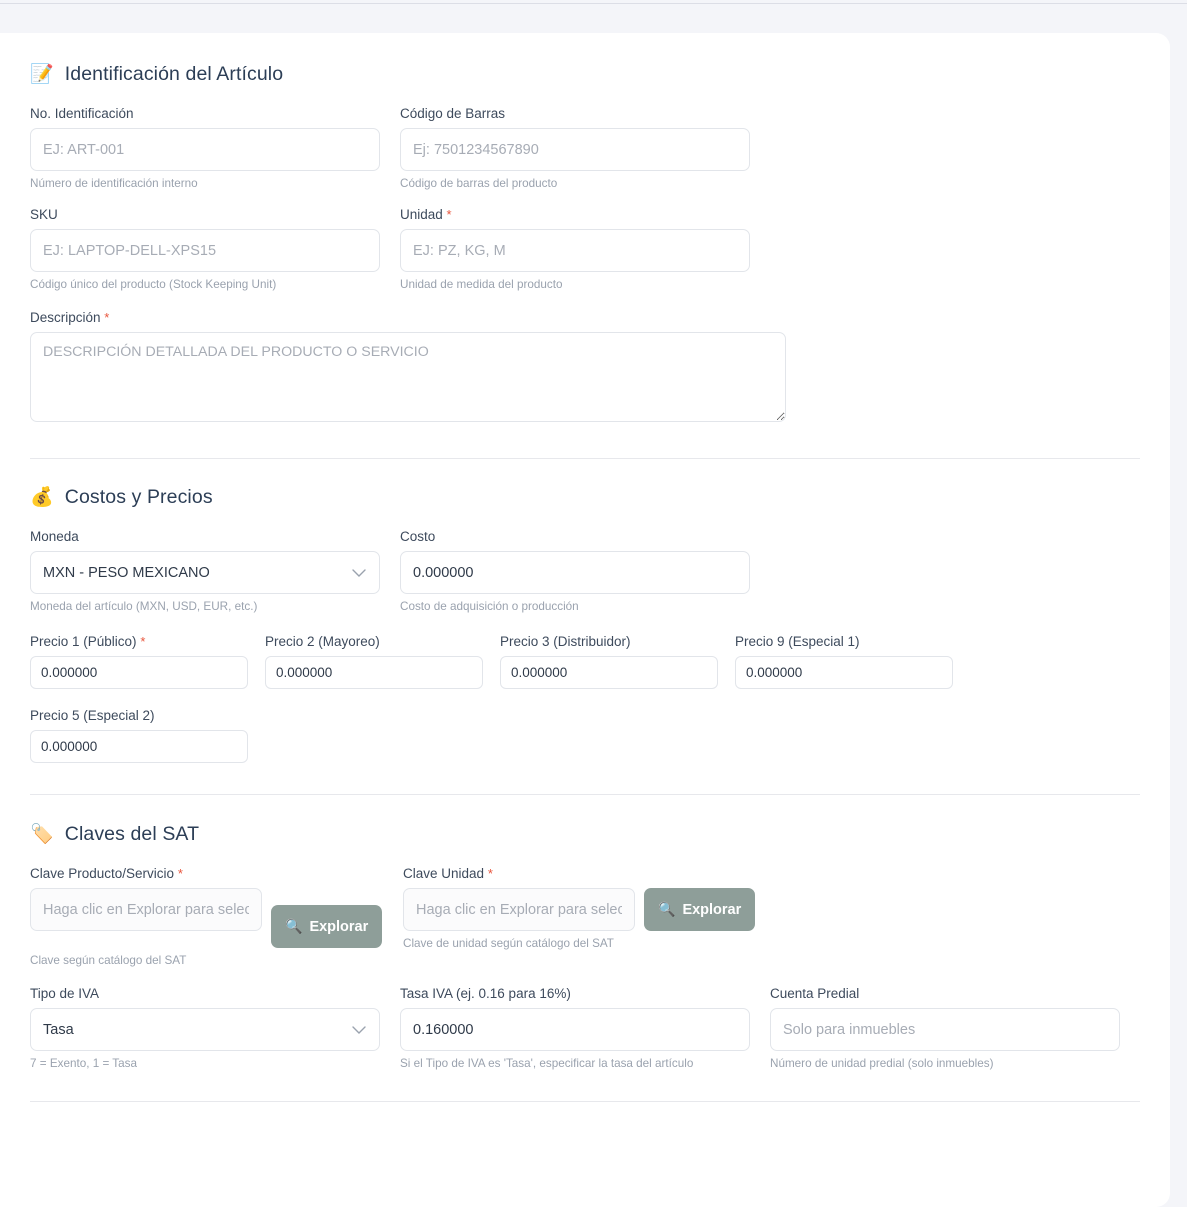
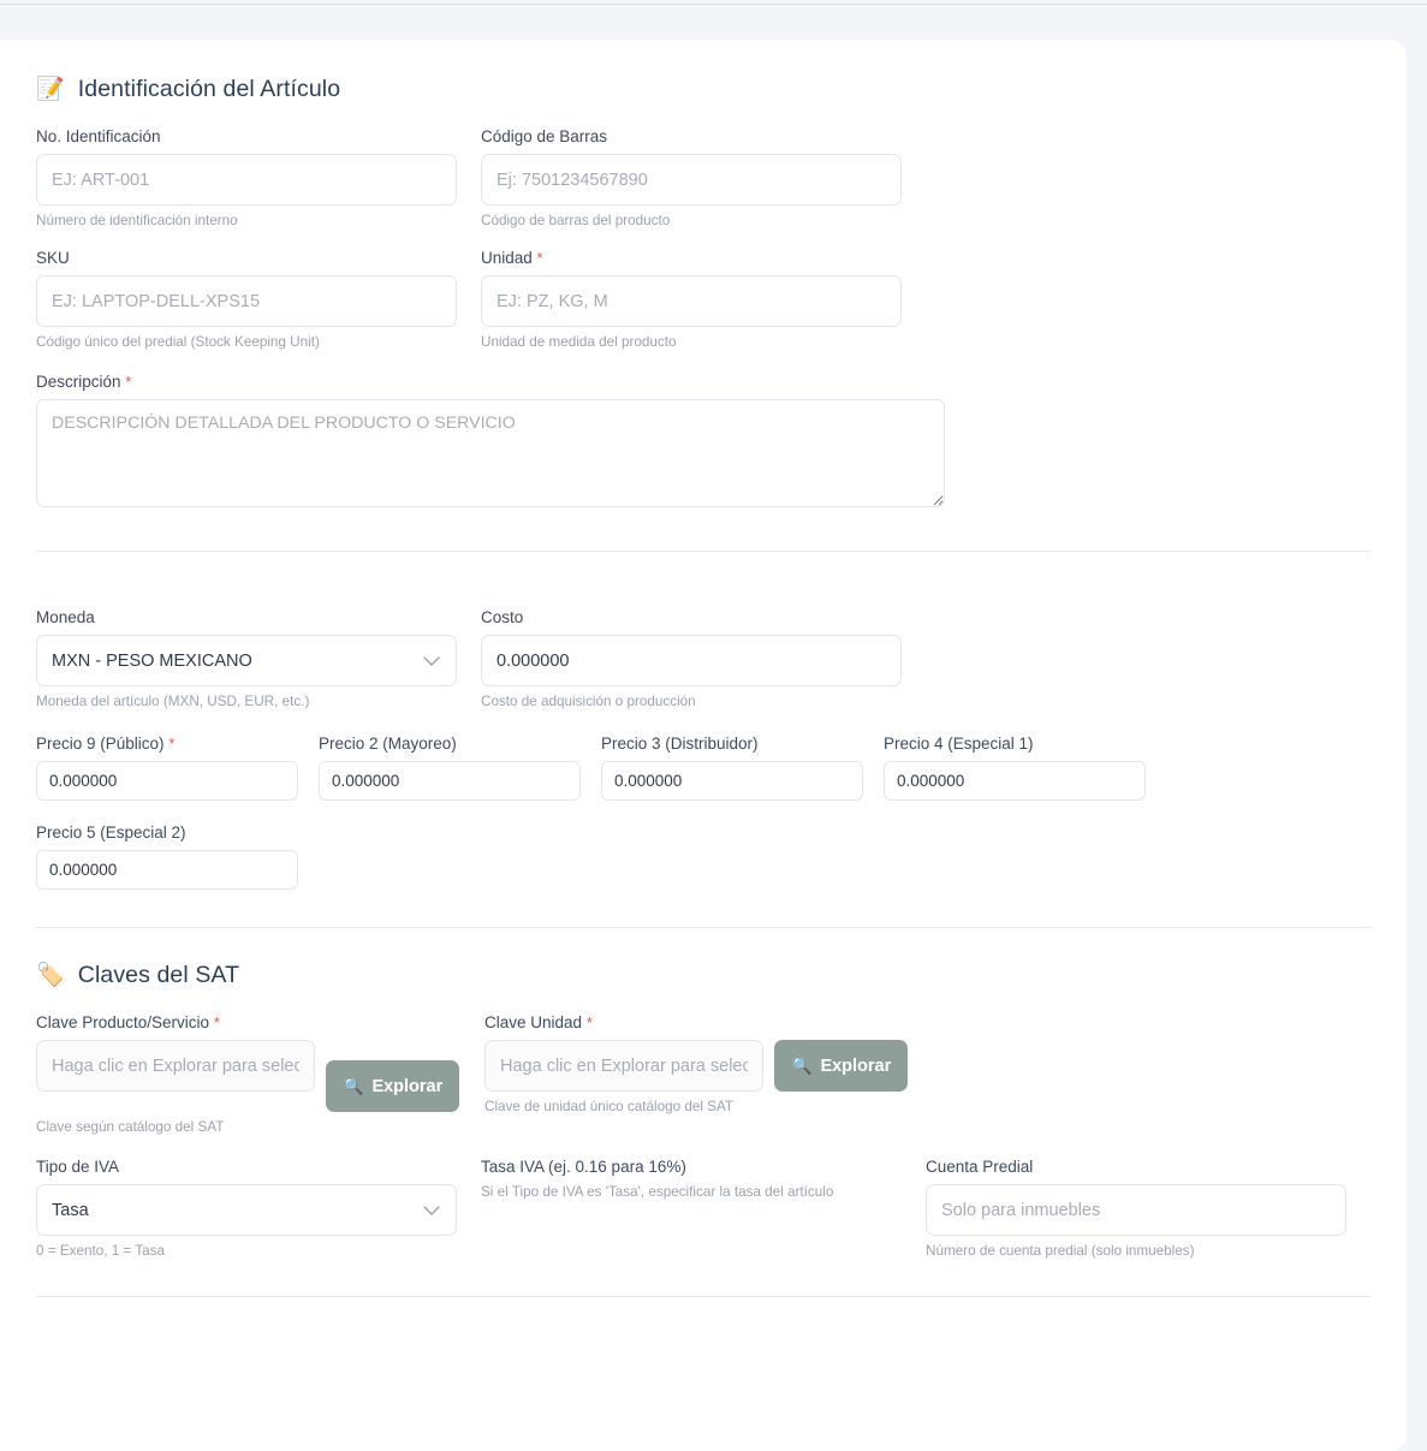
  📝
  Identificación del Artículo
  No. Identificación
  EJ: ART-001
  Número de identificación interno
  Código de Barras
  Ej: 7501234567890
  Código de barras del producto
  SKU
  EJ: LAPTOP-DELL-XPS15
- Código único del producto (Stock Keeping Unit)
+ Código único del predial (Stock Keeping Unit)
  Unidad *
  EJ: PZ, KG, M
  Unidad de medida del producto
  Descripción *
  DESCRIPCIÓN DETALLADA DEL PRODUCTO O SERVICIO
- 💰
- Costos y Precios
  Moneda
  MXN - PESO MEXICANO
  Moneda del artículo (MXN, USD, EUR, etc.)
  Costo
  0.000000
  Costo de adquisición o producción
- Precio 1 (Público) *
+ Precio 9 (Público) *
  0.000000
  Precio 2 (Mayoreo)
  0.000000
  Precio 3 (Distribuidor)
  0.000000
- Precio 9 (Especial 1)
+ Precio 4 (Especial 1)
  0.000000
  Precio 5 (Especial 2)
  0.000000
  🏷️
  Claves del SAT
  Clave Producto/Servicio *
  Haga clic en Explorar para selec
  🔍
  Explorar
  Clave según catálogo del SAT
  Clave Unidad *
  Haga clic en Explorar para selec
  🔍
  Explorar
- Clave de unidad según catálogo del SAT
+ Clave de unidad único catálogo del SAT
  Tipo de IVA
  Tasa
- 7 = Exento, 1 = Tasa
+ 0 = Exento, 1 = Tasa
  Tasa IVA (ej. 0.16 para 16%)
- 0.160000
  Si el Tipo de IVA es 'Tasa', especificar la tasa del artículo
  Cuenta Predial
  Solo para inmuebles
- Número de unidad predial (solo inmuebles)
+ Número de cuenta predial (solo inmuebles)
